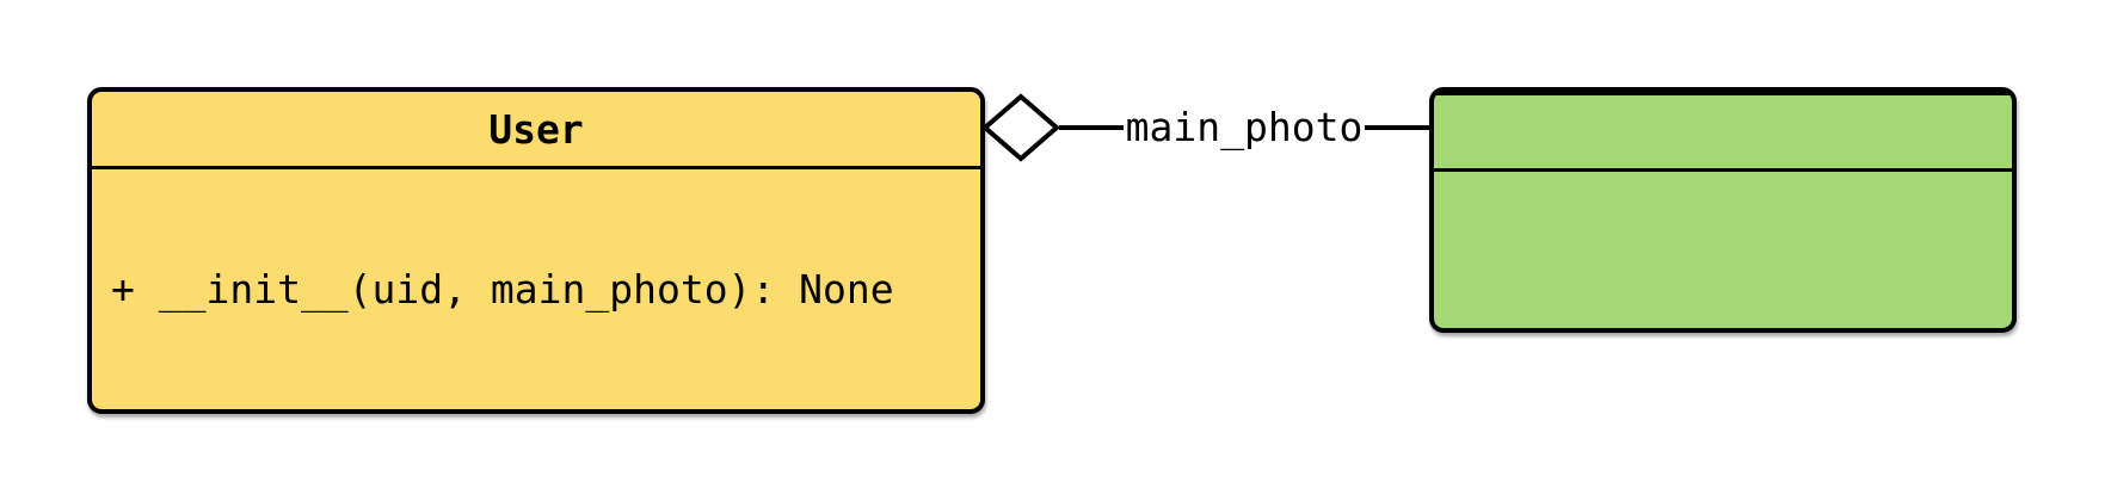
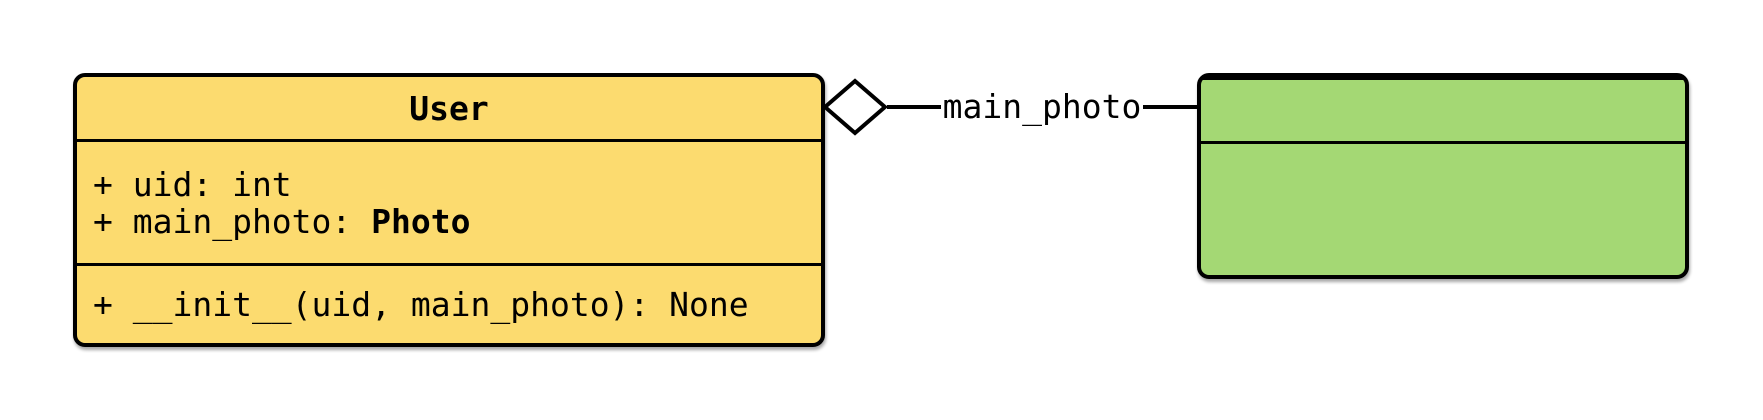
  User
+ + uid: int
+ + main_photo: Photo
  + __init__(uid, main_photo): None
  main_photo
